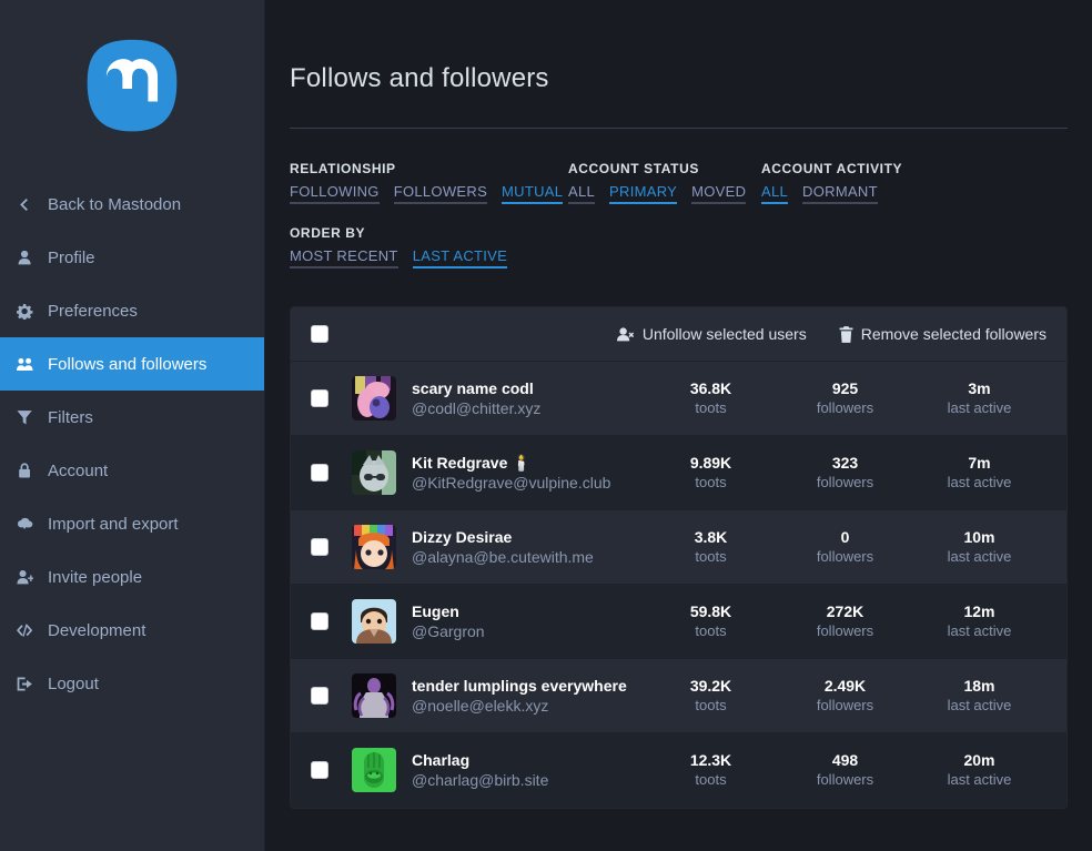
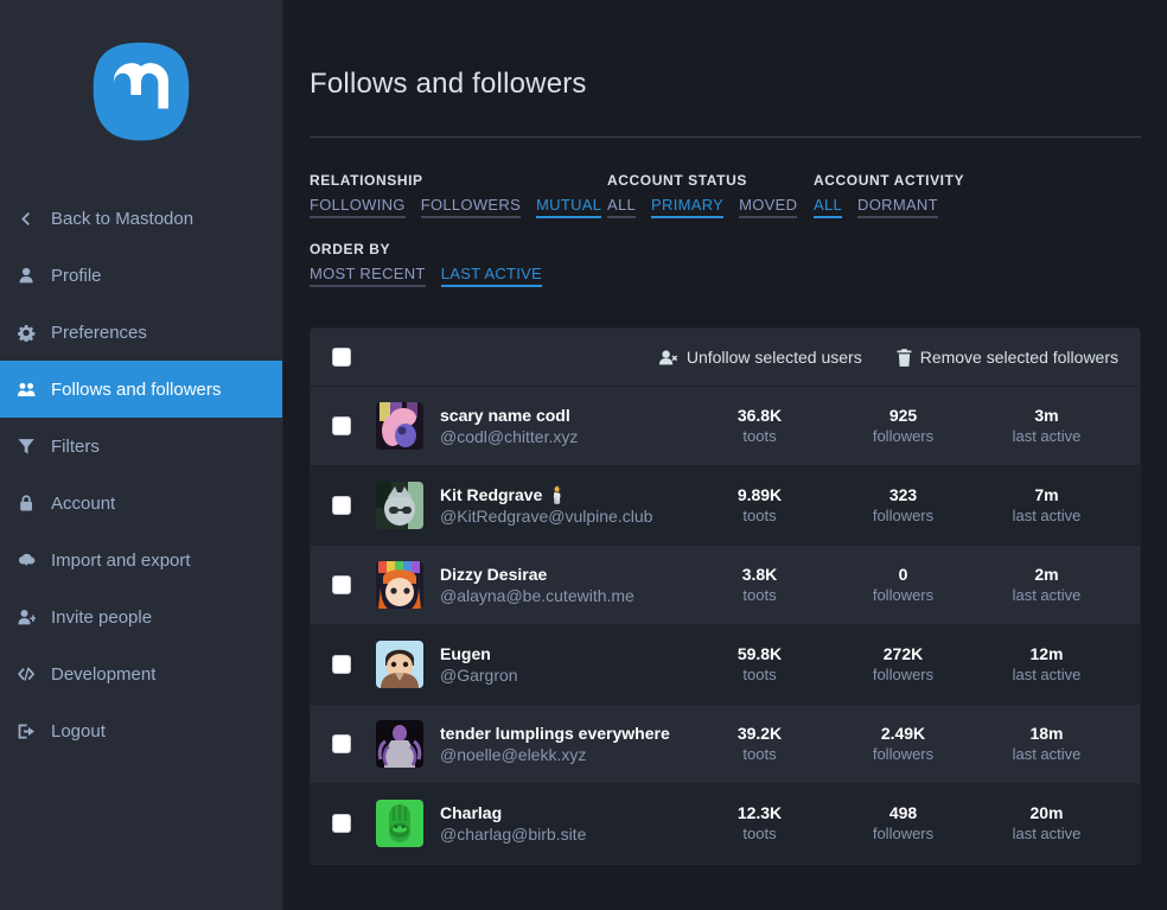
  Back to Mastodon
  Profile
  Preferences
  Follows and followers
  Filters
  Account
  Import and export
  Invite people
  Development
  Logout
  Follows and followers
  RELATIONSHIP
  FOLLOWING
  FOLLOWERS
  MUTUAL
  ACCOUNT STATUS
  ALL
  PRIMARY
  MOVED
  ACCOUNT ACTIVITY
  ALL
  DORMANT
  ORDER BY
  MOST RECENT
  LAST ACTIVE
  Unfollow selected users
  Remove selected followers
  scary name codl
  @codl@chitter.xyz
  36.8K
  toots
  925
  followers
  3m
  last active
  Kit Redgrave 🕯️
  @KitRedgrave@vulpine.club
  9.89K
  toots
  323
  followers
  7m
  last active
  Dizzy Desirae
  @alayna@be.cutewith.me
  3.8K
  toots
  0
  followers
- 10m
+ 2m
  last active
  Eugen
  @Gargron
  59.8K
  toots
  272K
  followers
  12m
  last active
  tender lumplings everywhere
  @noelle@elekk.xyz
  39.2K
  toots
  2.49K
  followers
  18m
  last active
  Charlag
  @charlag@birb.site
  12.3K
  toots
  498
  followers
  20m
  last active
